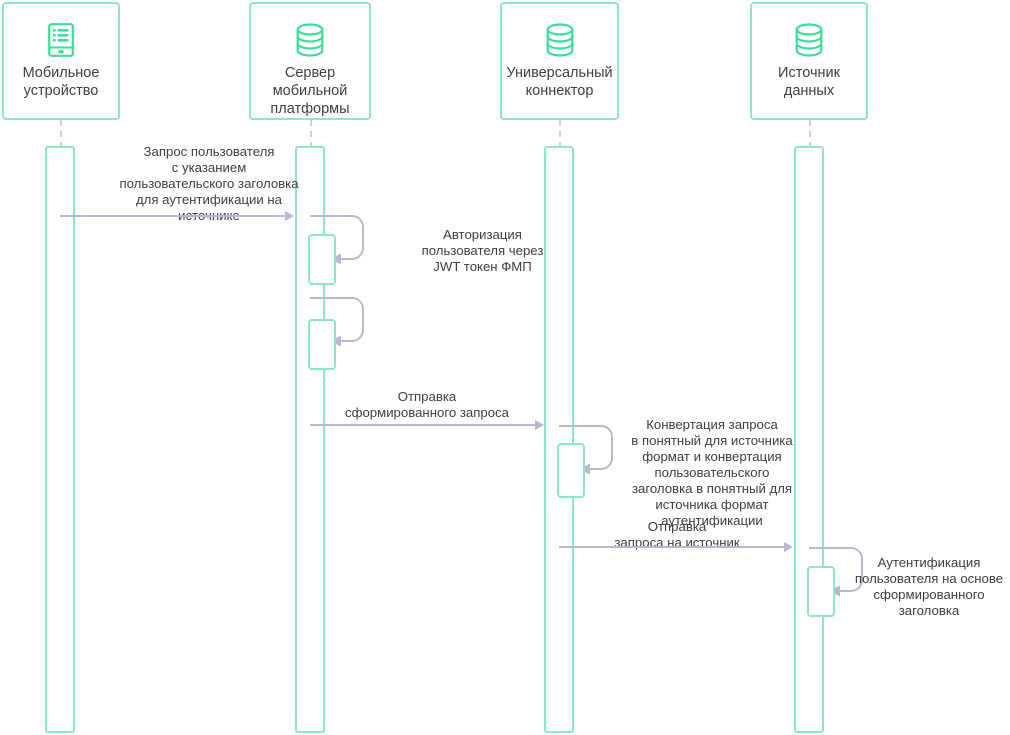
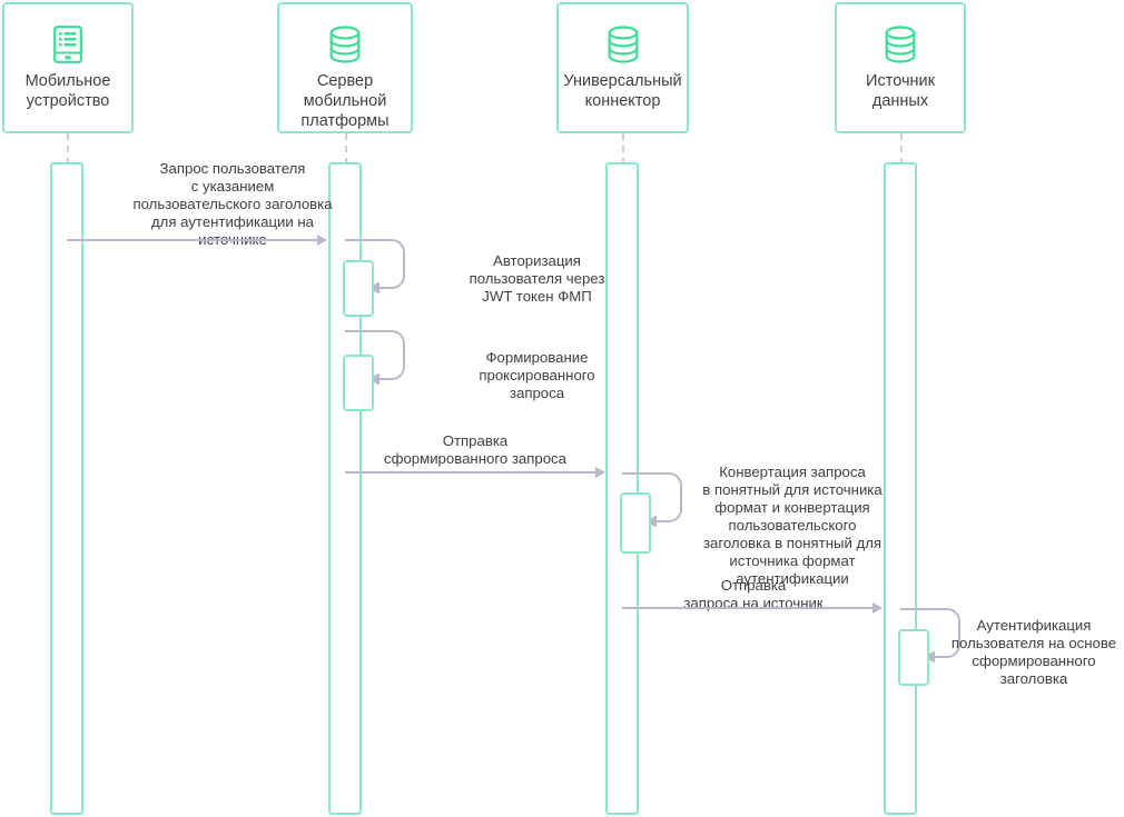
  Мобильное
  устройство
  Сервер
  мобильной
  платформы
  Универсальный
  коннектор
  Источник
  данных
  Запрос пользователя
  с указанием
  пользовательского заголовка
  для аутентификации на
  источнике
  Авторизация
  пользователя через
  JWT токен ФМП
+ Формирование
+ проксированного
+ запроса
  Отправка
  сформированного запроса
  Конвертация запроса
  в понятный для источника
  формат и конвертация
  пользовательского
  заголовка в понятный для
  источника формат
  аутентификации
  Отправка
  запроса на источник
  Аутентификация
  пользователя на основе
  сформированного
  заголовка
